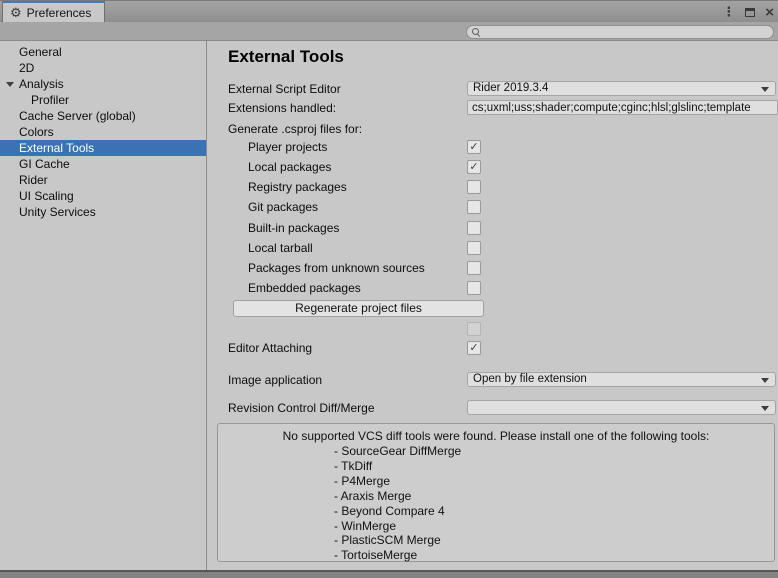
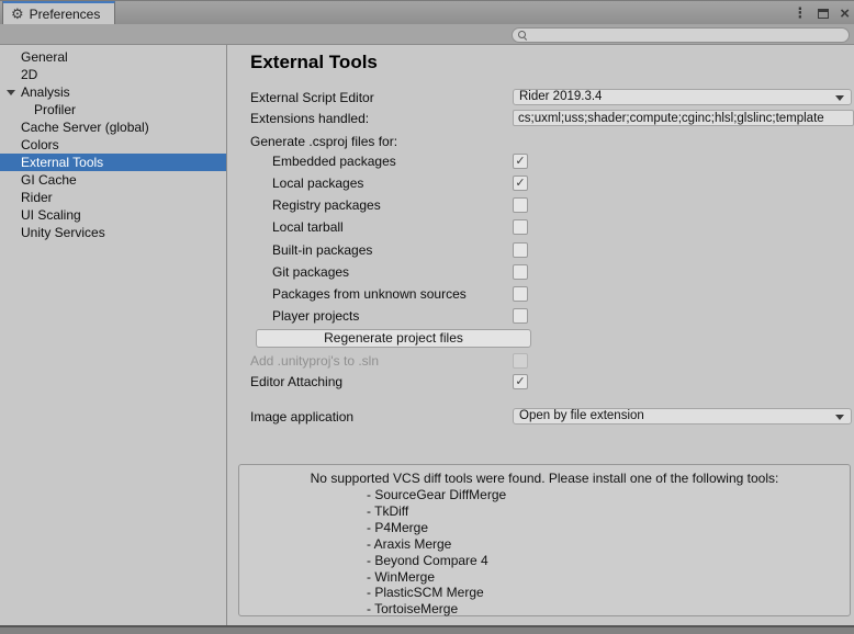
  ⚙
  Preferences
  ⋮
  ×
  General
  2D
  Analysis
  Profiler
  Cache Server (global)
  Colors
  External Tools
  GI Cache
  Rider
  UI Scaling
  Unity Services
  External Tools
  External Script Editor
  Rider 2019.3.4
  Extensions handled:
  cs;uxml;uss;shader;compute;cginc;hlsl;glslinc;template
  Generate .csproj files for:
- Player projects
+ Embedded packages
  ✓
  Local packages
  ✓
  Registry packages
- Git packages
+ Local tarball
  Built-in packages
- Local tarball
+ Git packages
  Packages from unknown sources
- Embedded packages
+ Player projects
  Regenerate project files
+ Add .unityproj's to .sln
  Editor Attaching
  ✓
  Image application
  Open by file extension
- Revision Control Diff/Merge
  No supported VCS diff tools were found. Please install one of the following tools:
  - SourceGear DiffMerge
  - TkDiff
  - P4Merge
  - Araxis Merge
  - Beyond Compare 4
  - WinMerge
  - PlasticSCM Merge
  - TortoiseMerge
